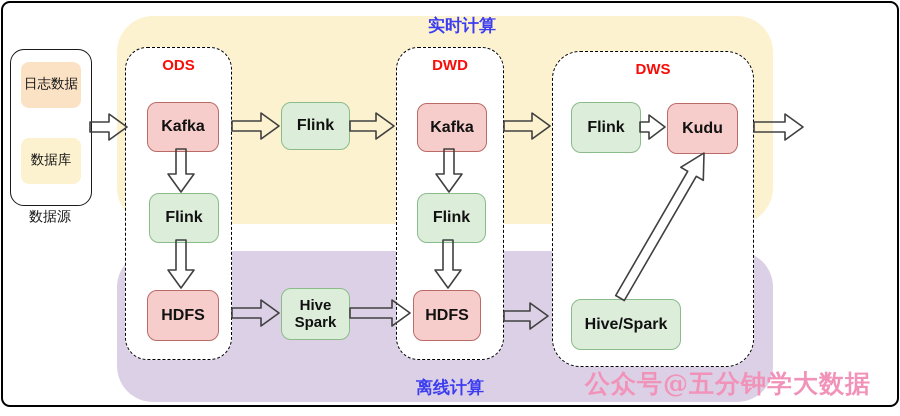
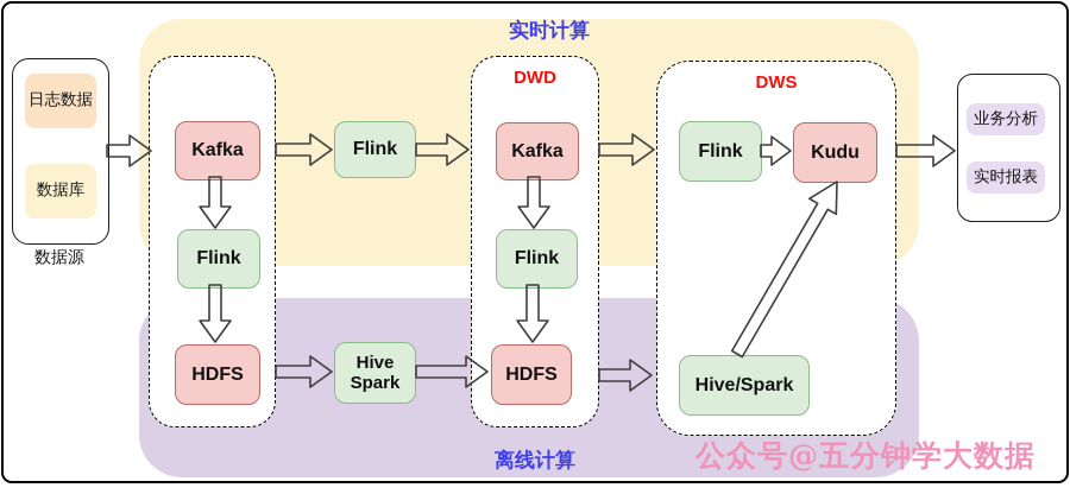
  实时计算
  离线计算
- ODS
  Kafka
  Flink
  HDFS
  DWD
  Kafka
  Flink
  HDFS
  DWS
  Flink
  Kudu
  Hive/Spark
  Flink
  Hive
  Spark
  日志数据
  数据库
  数据源
+ 业务分析
+ 实时报表
  公众号@五分钟学大数据
